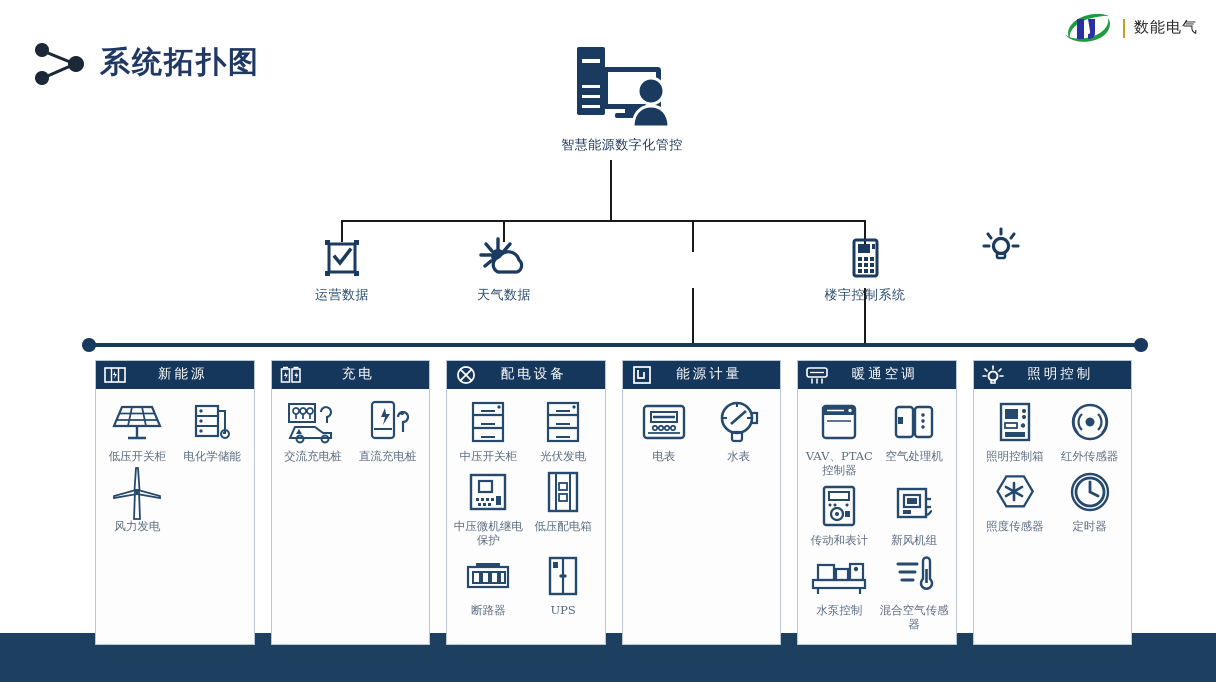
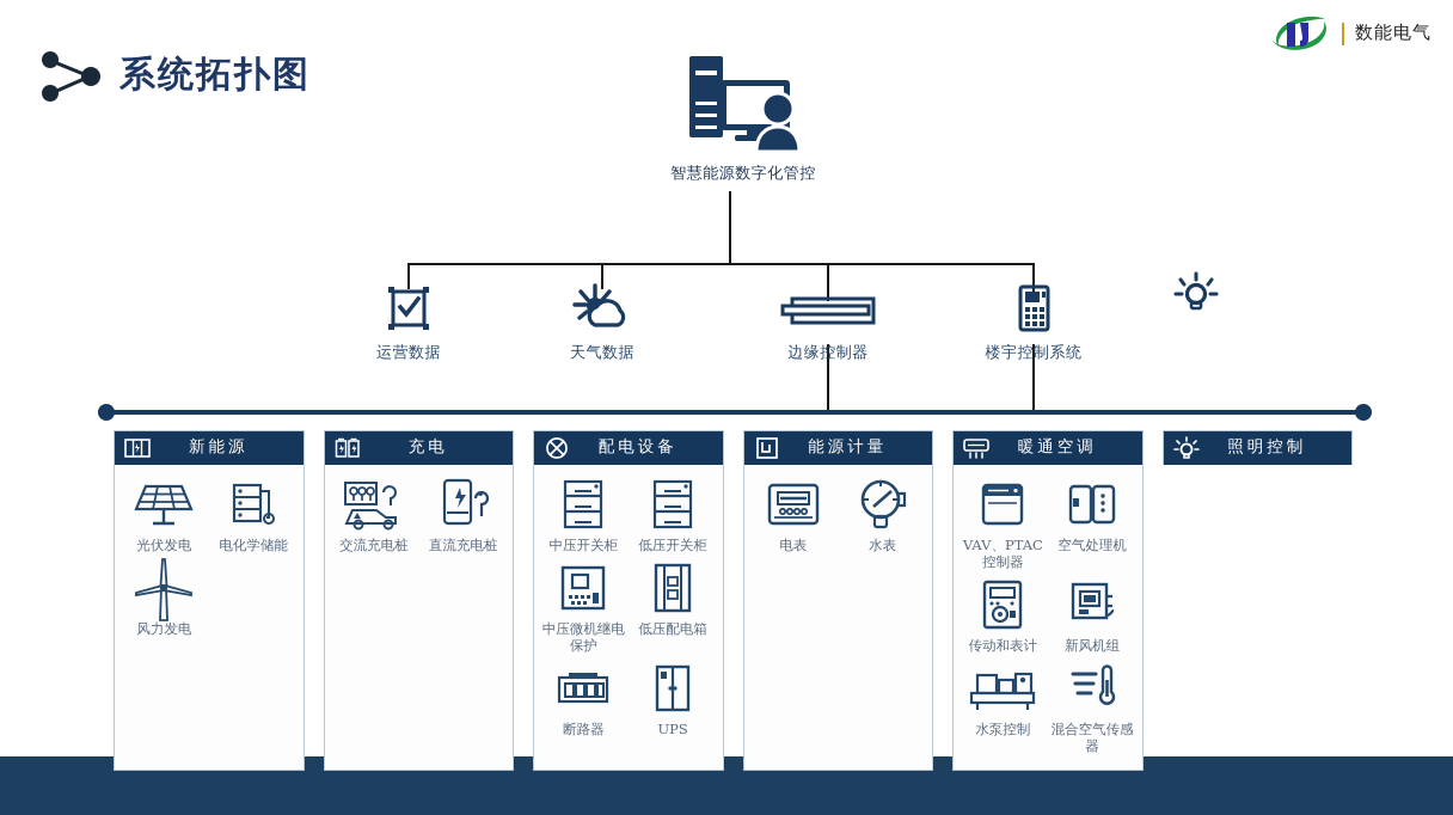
  系统拓扑图
  数能电气
  智慧能源数字化管控
  运营数据
  天气数据
+ 边缘控制器
  楼宇控制系统
  新能源
- 低压开关柜
+ 光伏发电
  电化学储能
  风力发电
  充电
  交流充电桩
  直流充电桩
  配电设备
  中压开关柜
- 光伏发电
+ 低压开关柜
  中压微机继电保护
  低压配电箱
  断路器
  UPS
  能源计量
  电表
  水表
  暖通空调
  VAV、PTAC控制器
  空气处理机
  传动和表计
  新风机组
  水泵控制
  混合空气传感器
  照明控制
- 照明控制箱
- 红外传感器
- 照度传感器
- 定时器
